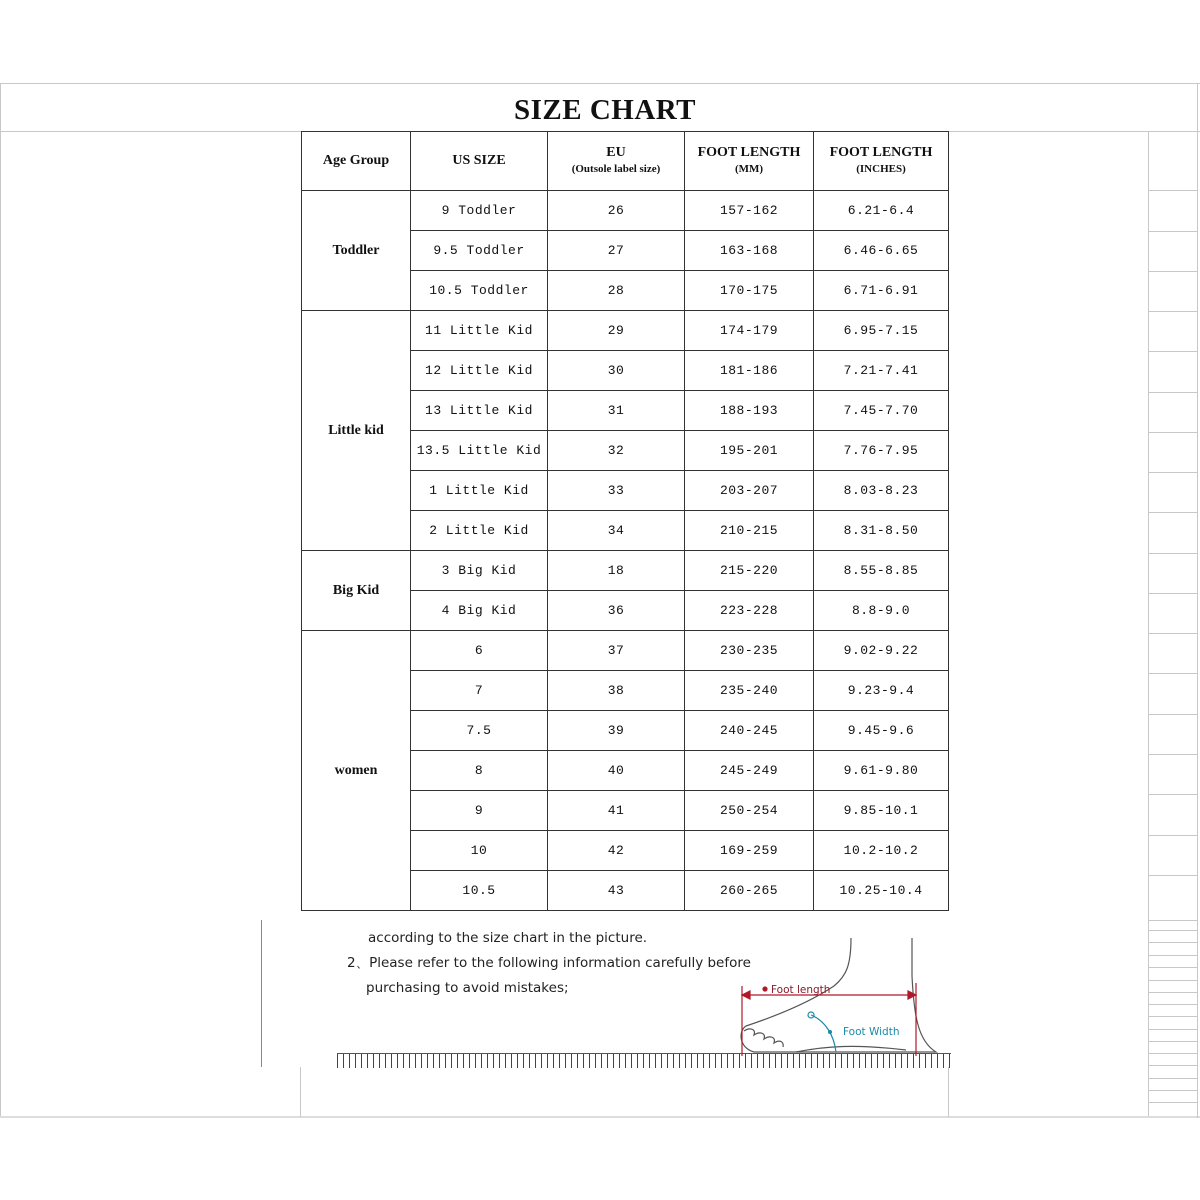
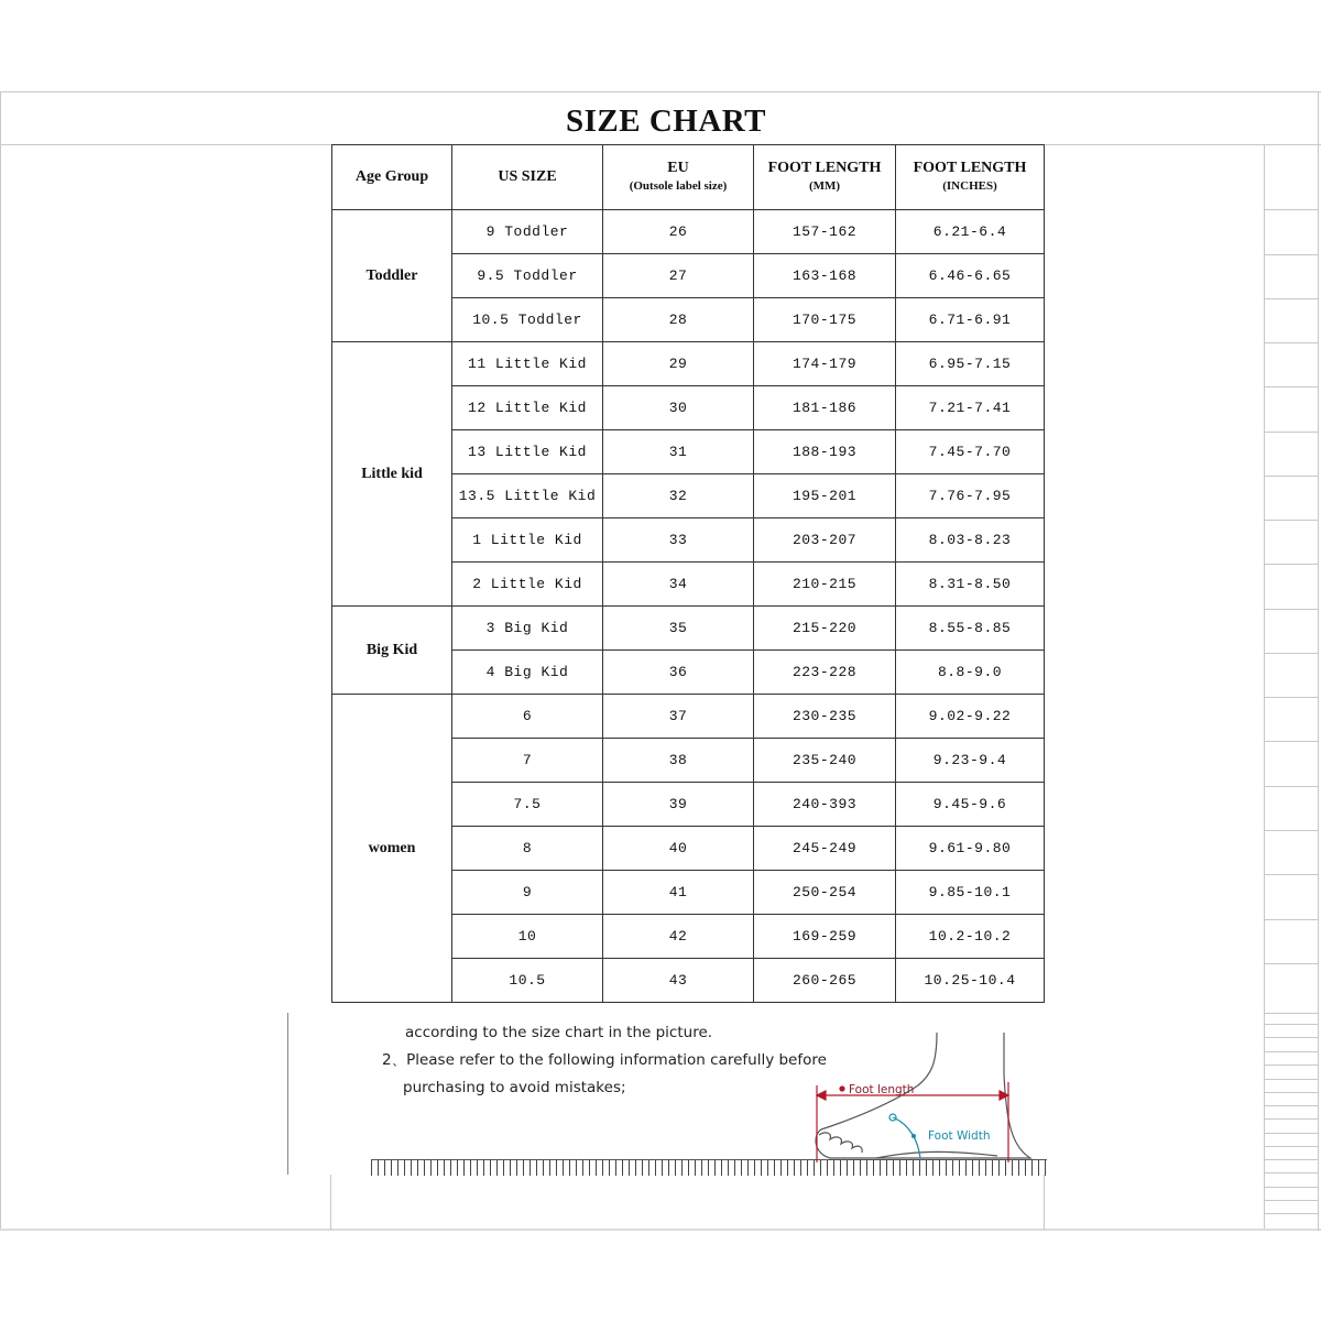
  SIZE CHART
  Age Group	US SIZE	EU(Outsole label size)	FOOT LENGTH(MM)	FOOT LENGTH(INCHES)
  Toddler	9 Toddler	26	157-162	6.21-6.4
  9.5 Toddler	27	163-168	6.46-6.65
  10.5 Toddler	28	170-175	6.71-6.91
  Little kid	11 Little Kid	29	174-179	6.95-7.15
  12 Little Kid	30	181-186	7.21-7.41
  13 Little Kid	31	188-193	7.45-7.70
  13.5 Little Kid	32	195-201	7.76-7.95
  1 Little Kid	33	203-207	8.03-8.23
  2 Little Kid	34	210-215	8.31-8.50
- Big Kid	3 Big Kid	18	215-220	8.55-8.85
+ Big Kid	3 Big Kid	35	215-220	8.55-8.85
  4 Big Kid	36	223-228	8.8-9.0
  women	6	37	230-235	9.02-9.22
  7	38	235-240	9.23-9.4
- 7.5	39	240-245	9.45-9.6
+ 7.5	39	240-393	9.45-9.6
  8	40	245-249	9.61-9.80
  9	41	250-254	9.85-10.1
  10	42	169-259	10.2-10.2
  10.5	43	260-265	10.25-10.4
  according to the size chart in the picture.
  2、Please refer to the following information carefully before
  purchasing to avoid mistakes;
  Foot length
  Foot Width
